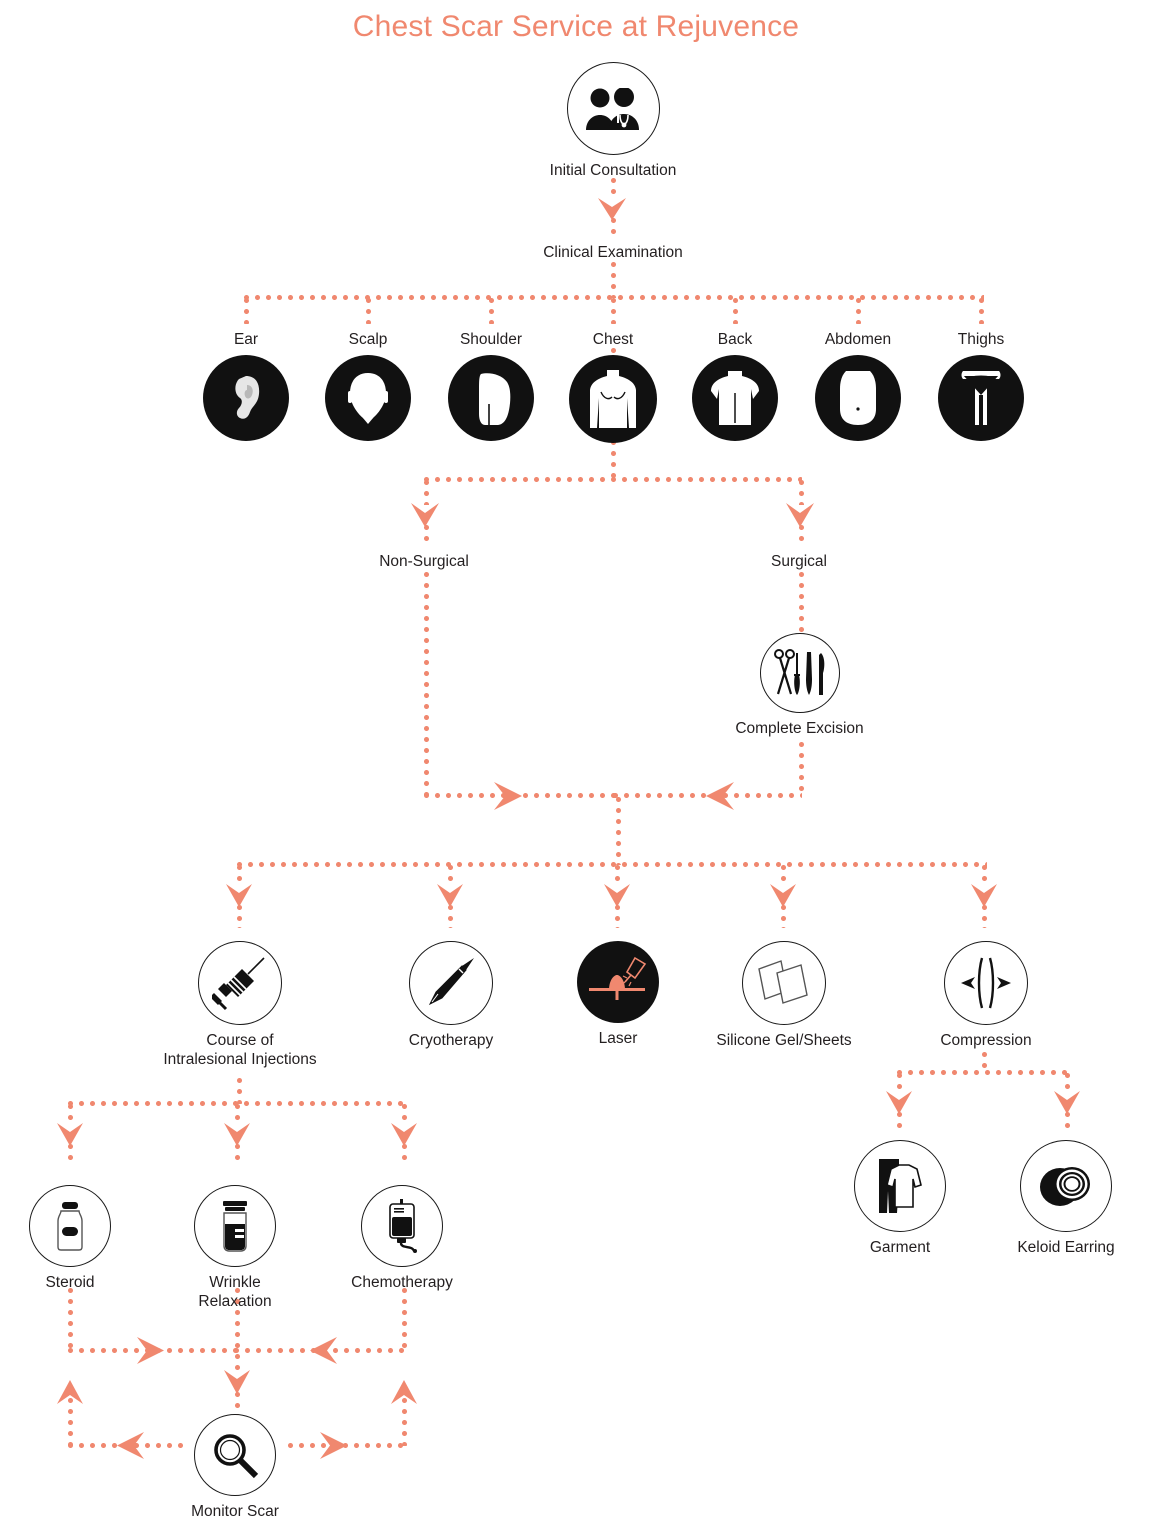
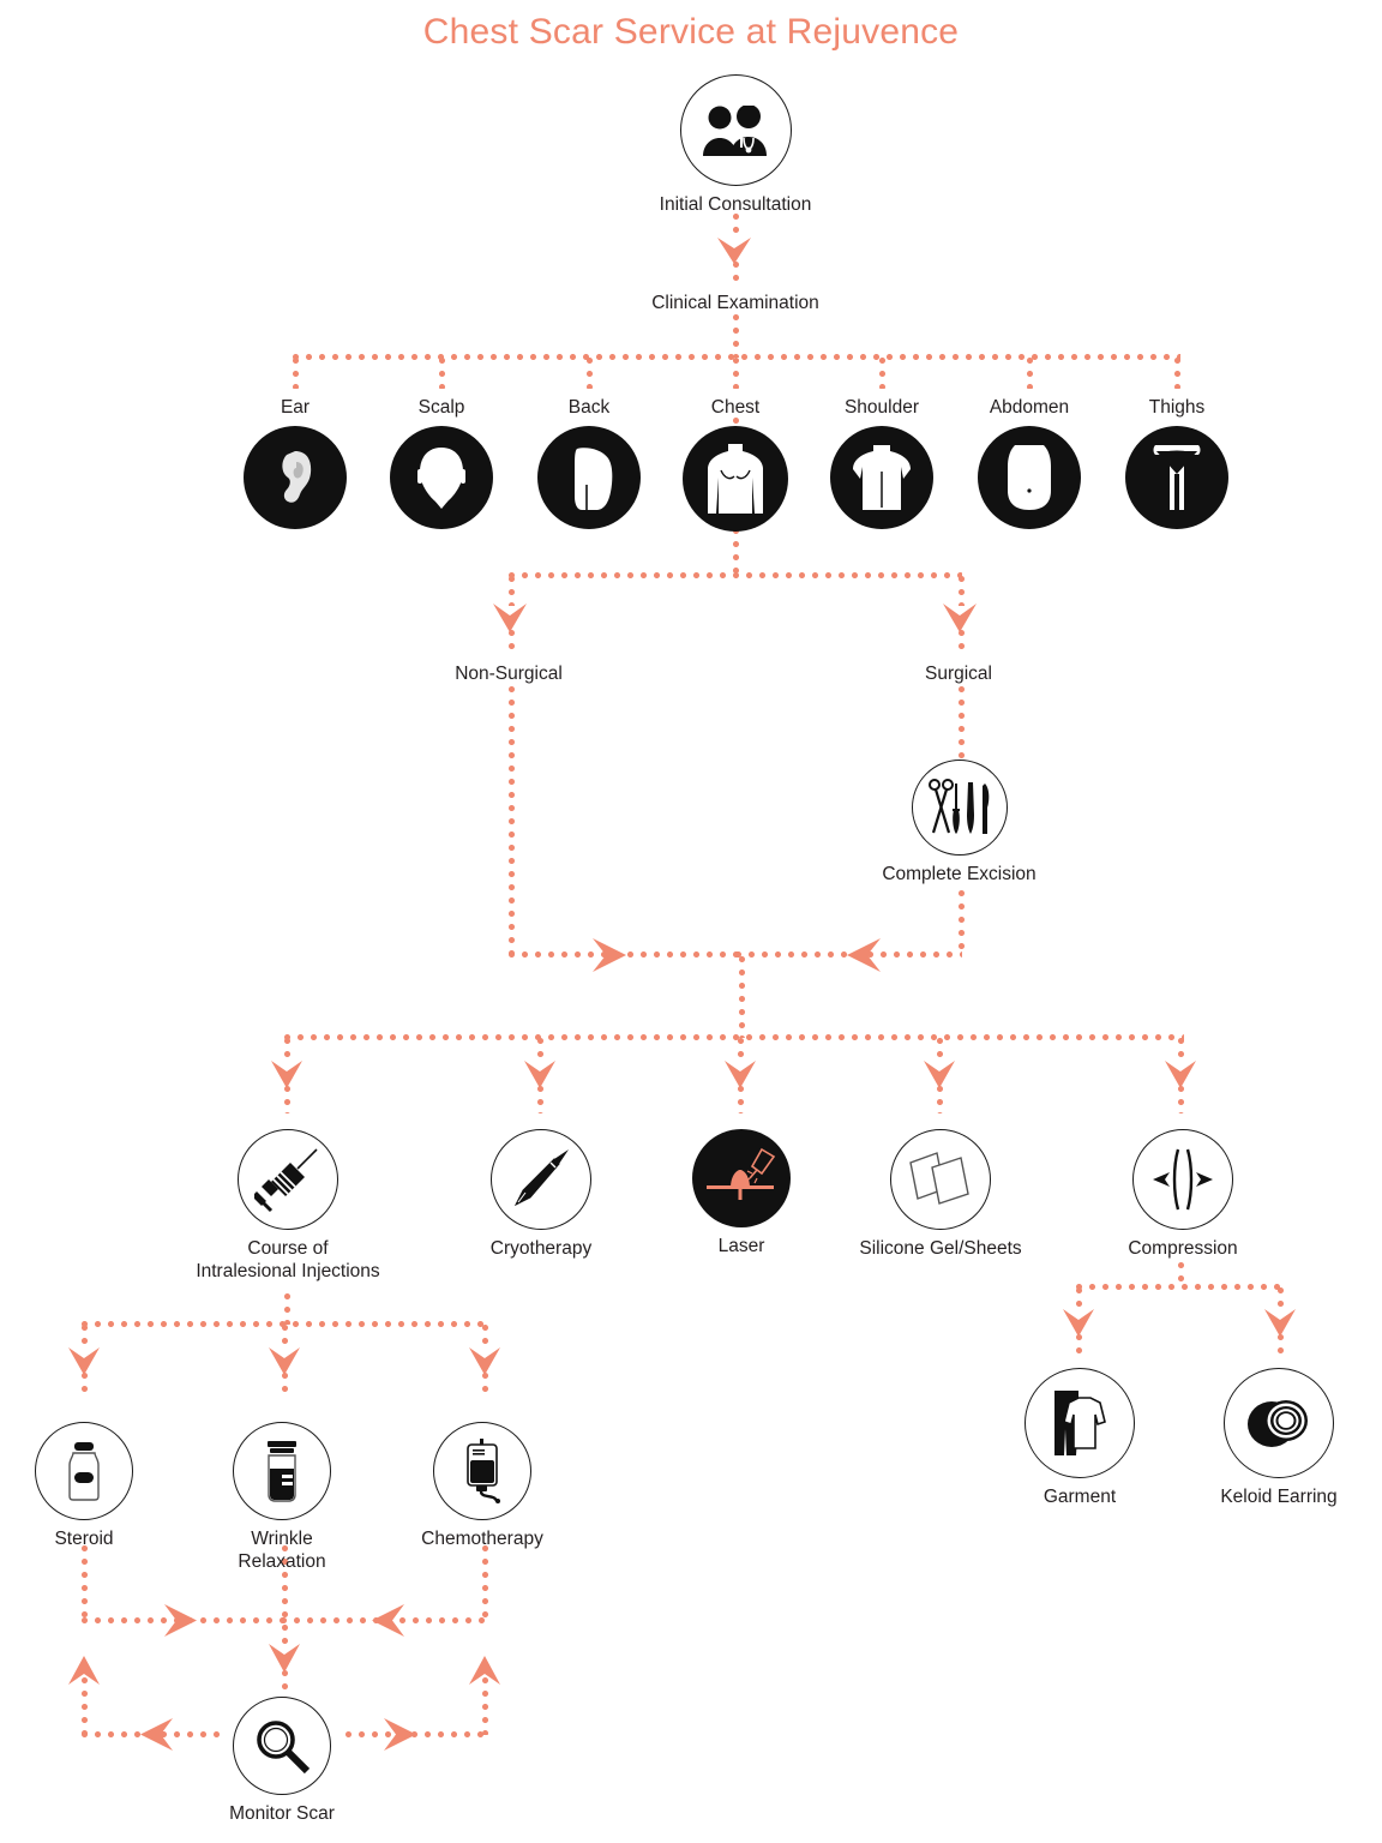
  Chest Scar Service at Rejuvence
  Initial Consultation
  Clinical Examination
  Ear
  Scalp
- Shoulder
+ Back
  Chest
- Back
+ Shoulder
  Abdomen
  Thighs
  Non-Surgical
  Surgical
  Complete Excision
  Course of
  Intralesional Injections
  Cryotherapy
  Laser
  Silicone Gel/Sheets
  Compression
  Garment
  Keloid Earring
  Steroid
  Wrinkle
  Relaxation
  Chemotherapy
  Monitor Scar
